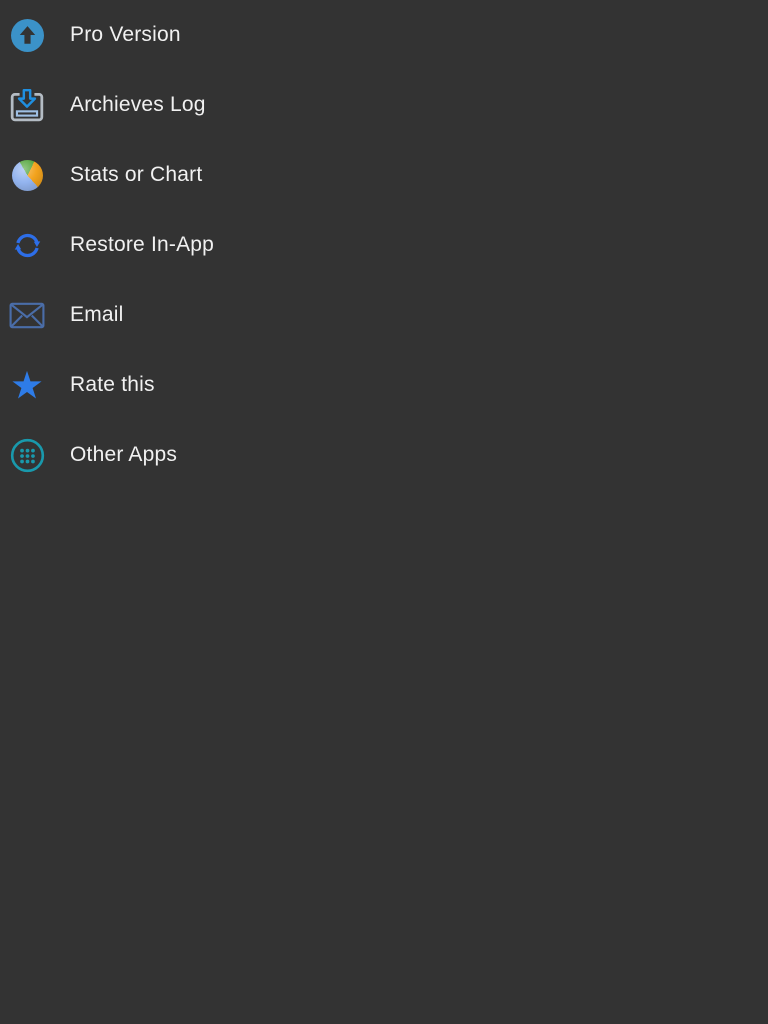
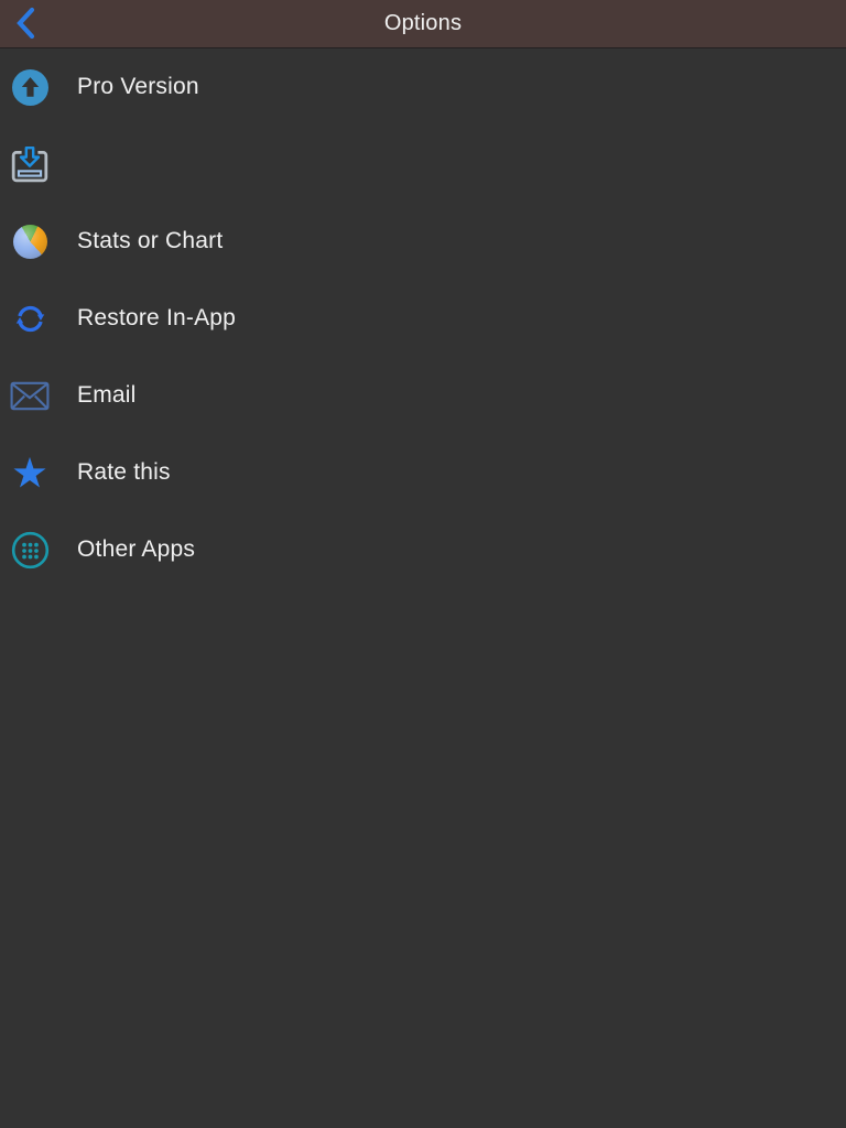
+ Options
  Pro Version
- Archieves Log
  Stats or Chart
  Restore In-App
  Email
  Rate this
  Other Apps
